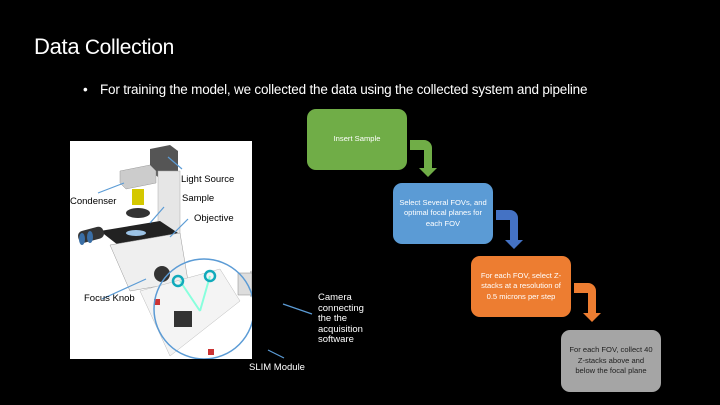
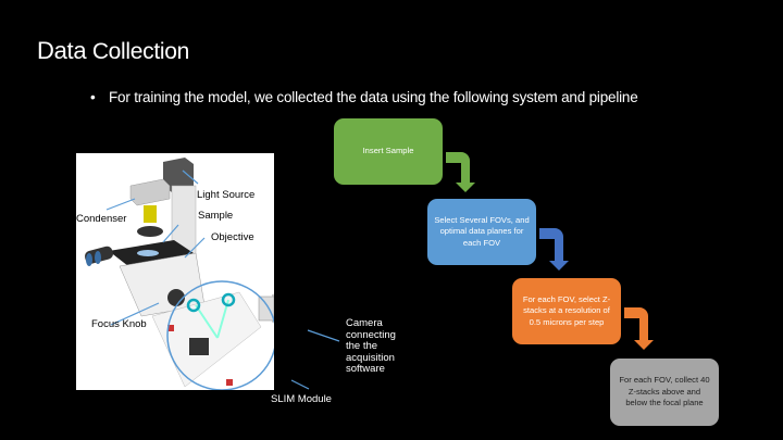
  Data Collection
  •
- For training the model, we collected the data using the collected system and pipeline
+ For training the model, we collected the data using the following system and pipeline
  Light Source
  Condenser
  Sample
  Objective
  Focus Knob
  SLIM Module
  Camera
  connecting
  the the
  acquisition
  software
  Insert Sample
- Select Several FOVs, and optimal focal planes for each FOV
+ Select Several FOVs, and optimal data planes for each FOV
  For each FOV, select Z-stacks at a resolution of 0.5 microns per step
  For each FOV, collect 40 Z-stacks above and below the focal plane
